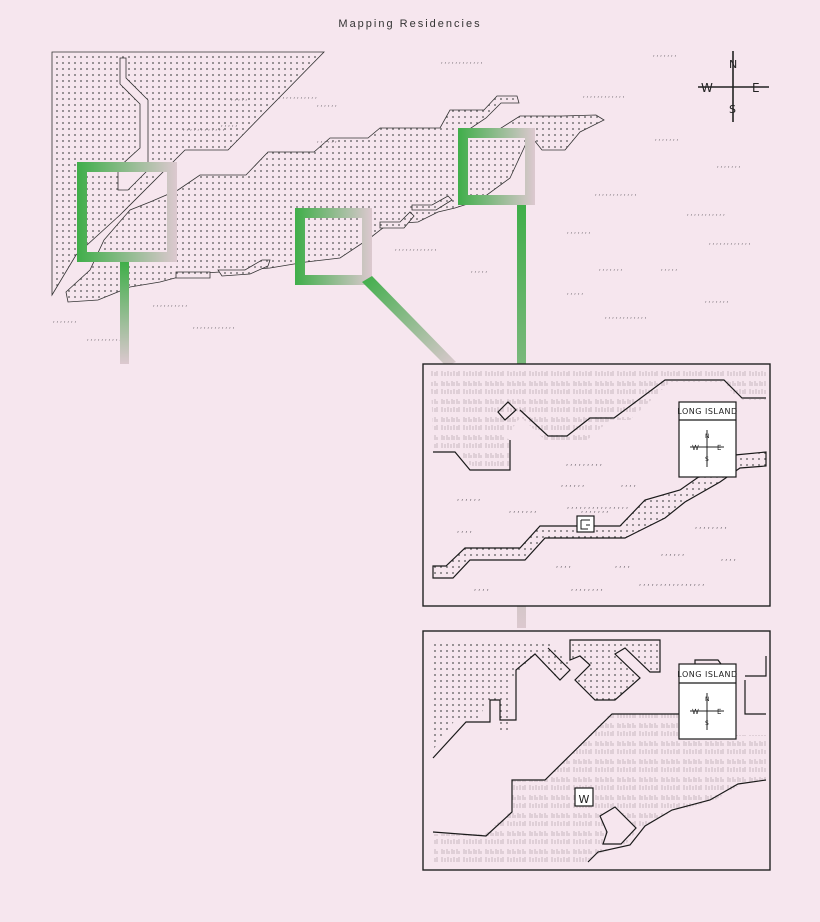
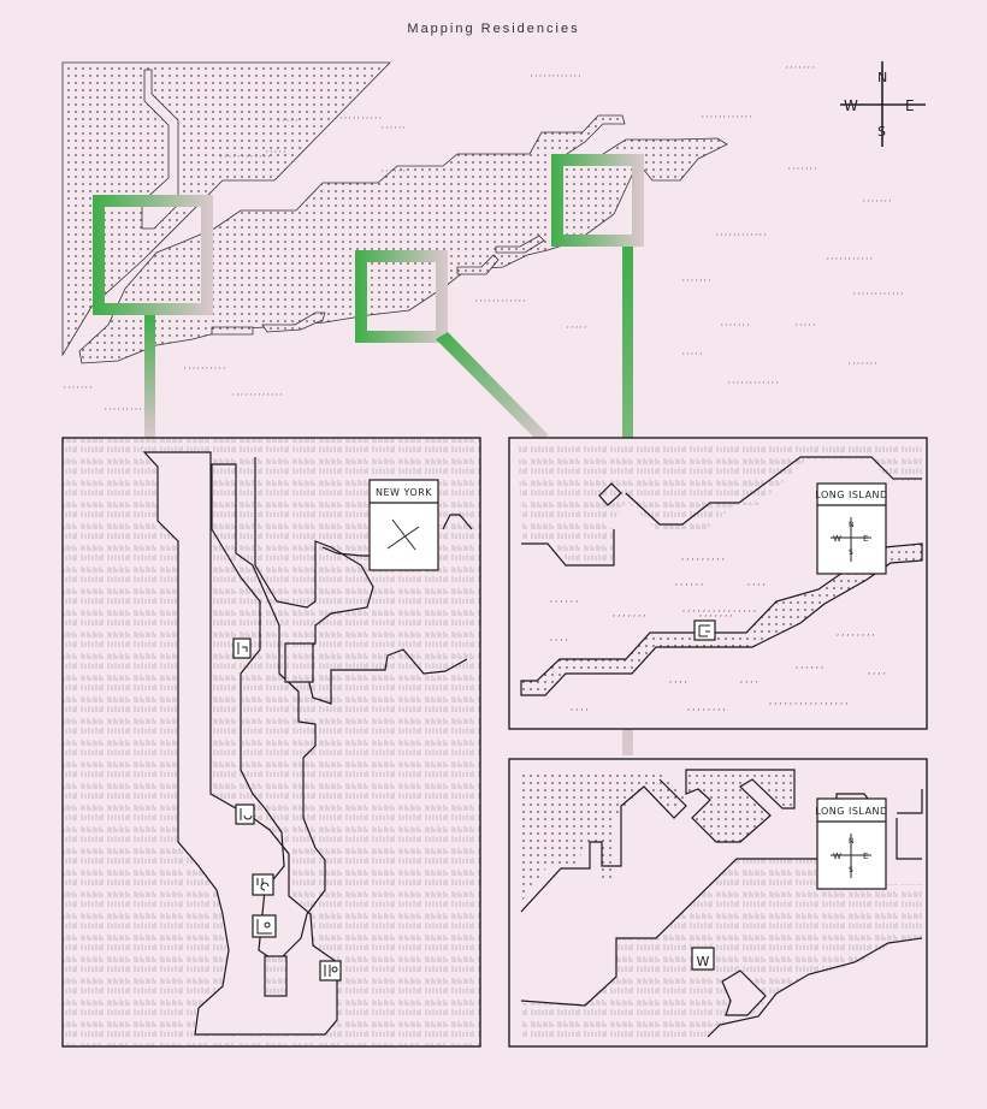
  Mapping Residencies
  N
  W
  E
  S
+ NEW YORK
  ‚‚‚‚‚‚‚‚‚
  ‚‚‚‚‚‚
  ‚‚‚‚
  ‚‚‚‚‚‚‚‚‚‚‚‚‚‚‚
  ‚‚‚‚‚‚
  ‚‚‚‚‚‚‚
  ‚‚‚‚‚‚‚
  ‚‚‚‚
  ‚‚‚‚‚‚‚‚
  ‚‚‚‚‚‚
  ‚‚‚‚
  ‚‚‚‚
  ‚‚‚‚
  ‚‚‚‚
  ‚‚‚‚‚‚‚‚
  ‚‚‚‚‚‚‚‚‚‚‚‚‚‚‚‚
  LONG ISLAND
  W
  E
  LONG ISLAND
  W
  E
  W
